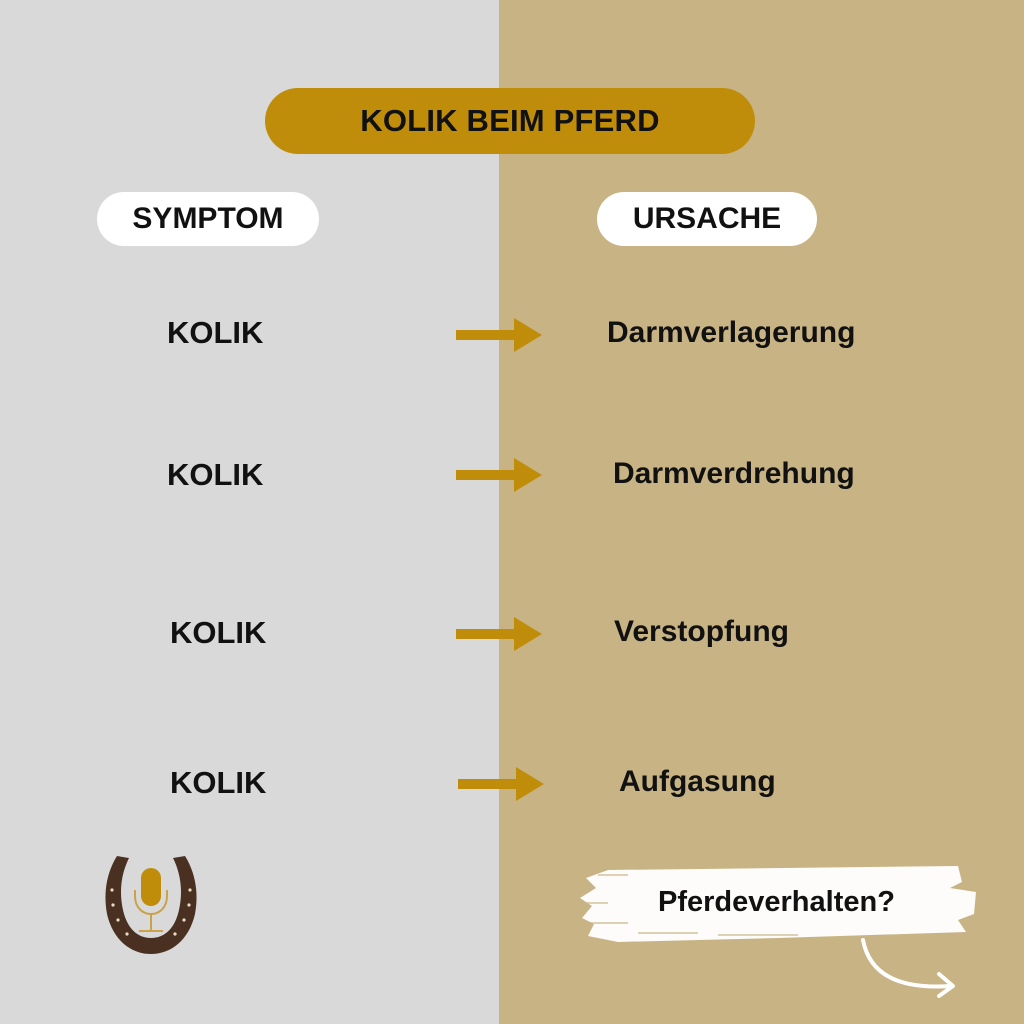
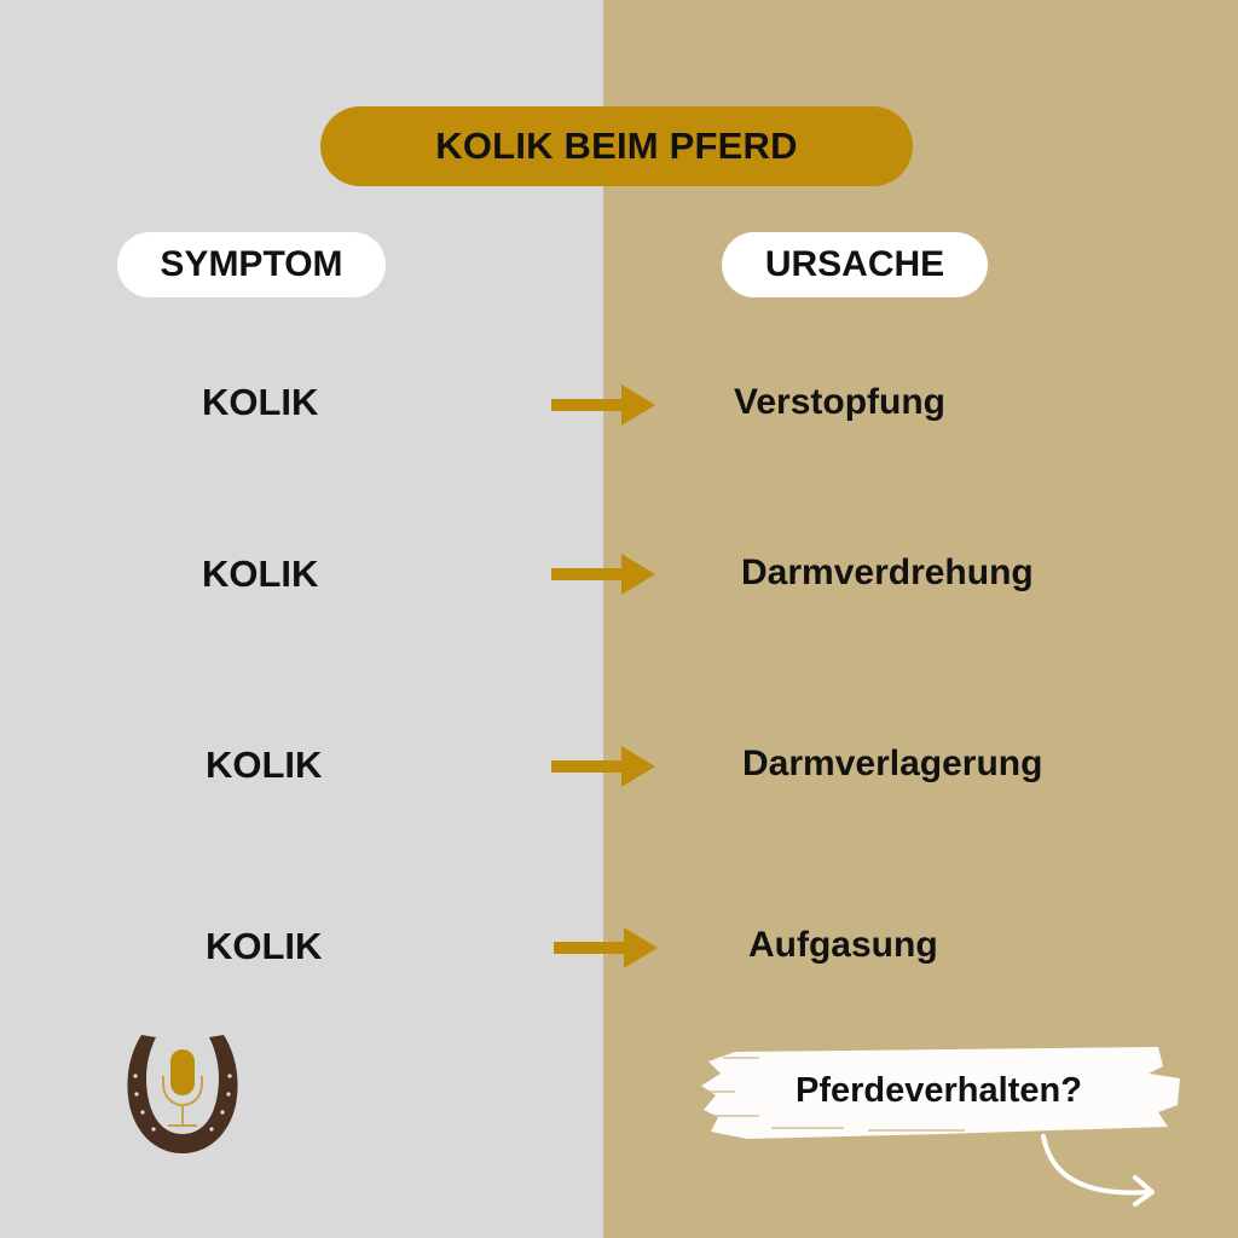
  KOLIK BEIM PFERD
  SYMPTOM
  URSACHE
  KOLIK
- Darmverlagerung
+ Verstopfung
  KOLIK
  Darmverdrehung
  KOLIK
- Verstopfung
+ Darmverlagerung
  KOLIK
  Aufgasung
  Pferdeverhalten?
